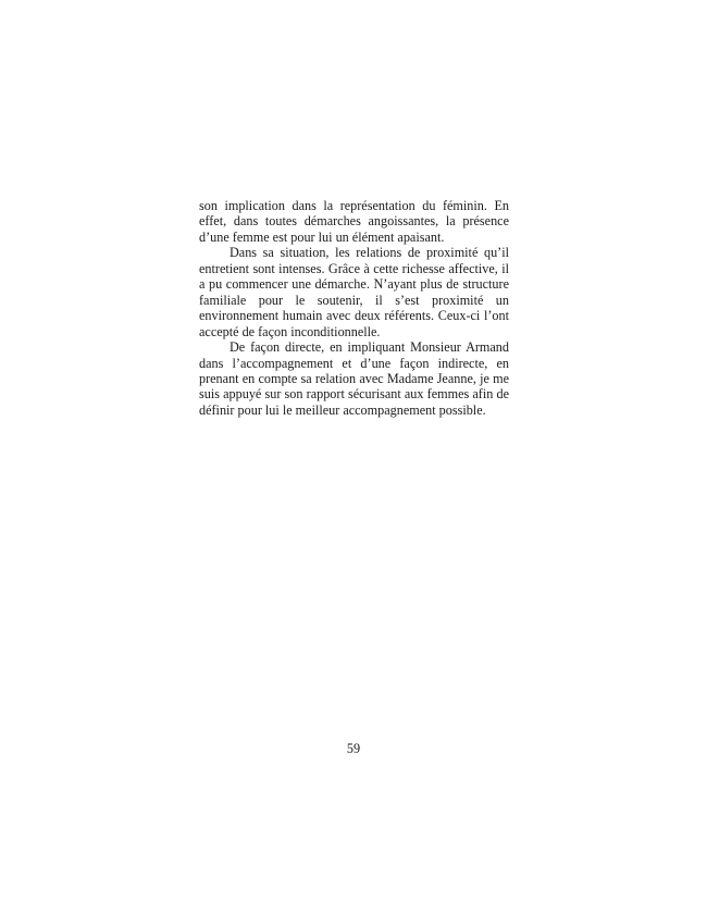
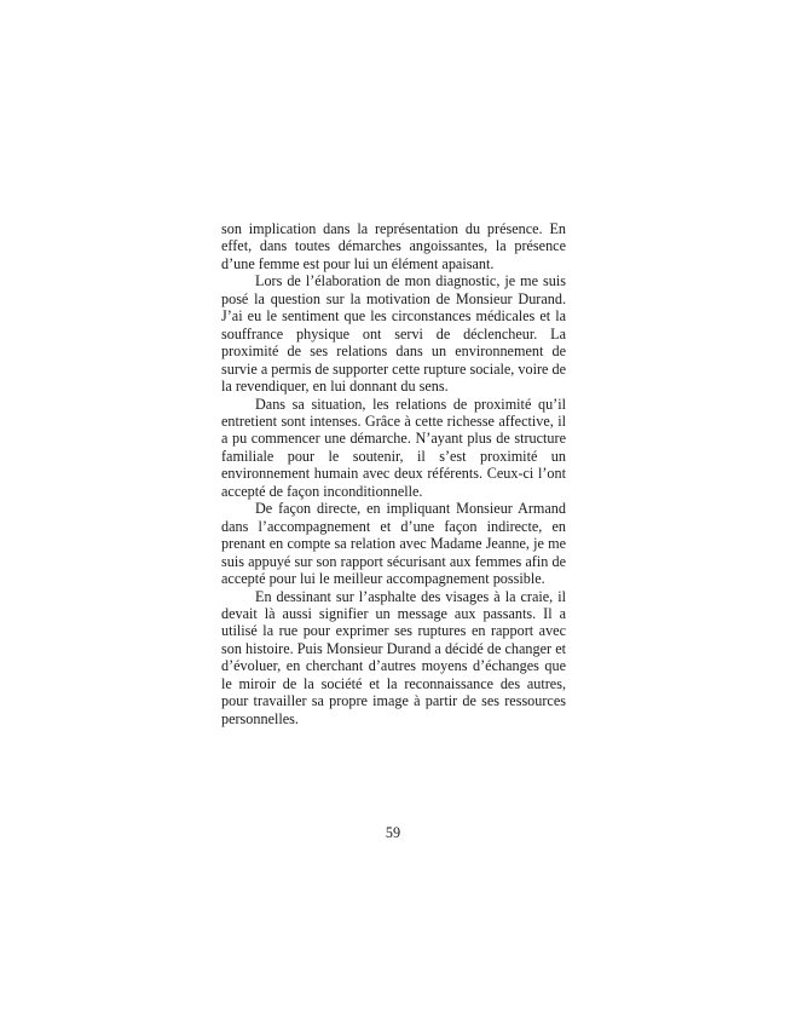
- son implication dans la représentation du féminin. En effet, dans toutes démarches angoissantes, la présence d’une femme est pour lui un élément apaisant.
+ son implication dans la représentation du présence. En effet, dans toutes démarches angoissantes, la présence d’une femme est pour lui un élément apaisant.
+ Lors de l’élaboration de mon diagnostic, je me suis posé la question sur la motivation de Monsieur Durand. J’ai eu le sentiment que les circonstances médicales et la souffrance physique ont servi de déclencheur. La proximité de ses relations dans un environnement de survie a permis de supporter cette rupture sociale, voire de la revendiquer, en lui donnant du sens.
  Dans sa situation, les relations de proximité qu’il entretient sont intenses. Grâce à cette richesse affective, il a pu commencer une démarche. N’ayant plus de structure familiale pour le soutenir, il s’est proximité un environnement humain avec deux référents. Ceux-ci l’ont accepté de façon inconditionnelle.
- De façon directe, en impliquant Monsieur Armand dans l’accompagnement et d’une façon indirecte, en prenant en compte sa relation avec Madame Jeanne, je me suis appuyé sur son rapport sécurisant aux femmes afin de définir pour lui le meilleur accompagnement possible.
+ De façon directe, en impliquant Monsieur Armand dans l’accompagnement et d’une façon indirecte, en prenant en compte sa relation avec Madame Jeanne, je me suis appuyé sur son rapport sécurisant aux femmes afin de accepté pour lui le meilleur accompagnement possible.
+ En dessinant sur l’asphalte des visages à la craie, il devait là aussi signifier un message aux passants. Il a utilisé la rue pour exprimer ses ruptures en rapport avec son histoire. Puis Monsieur Durand a décidé de changer et d’évoluer, en cherchant d’autres moyens d’échanges que le miroir de la société et la reconnaissance des autres, pour travailler sa propre image à partir de ses ressources personnelles.
  59
